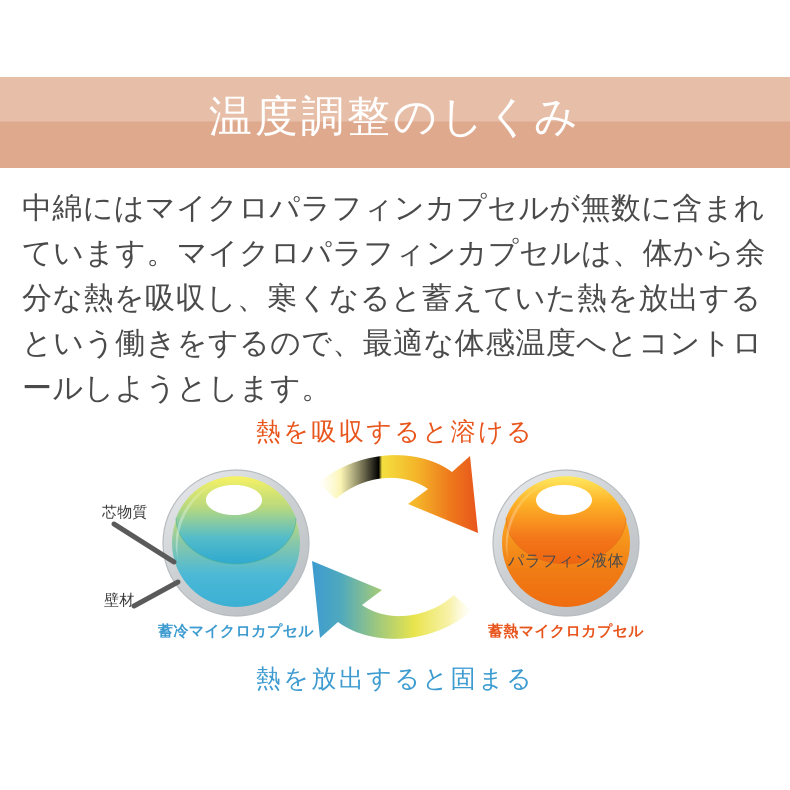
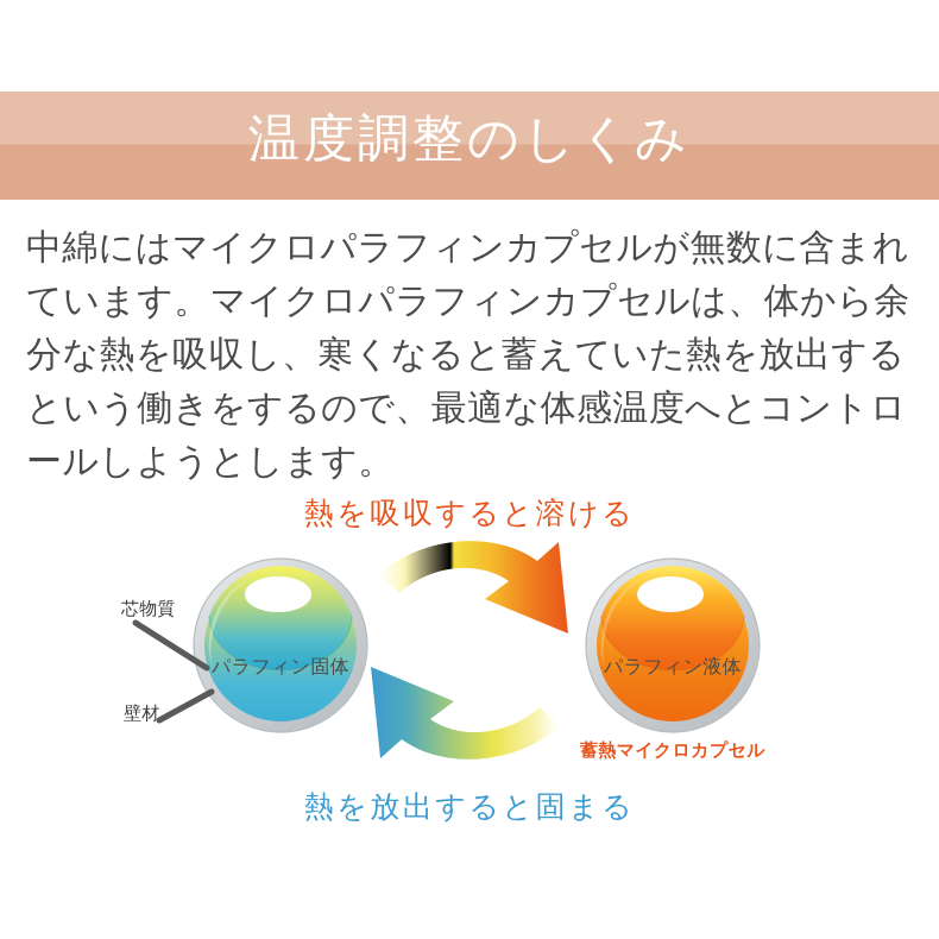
  温度調整のしくみ
  中綿にはマイクロパラフィンカプセルが無数に含まれています。マイクロパラフィンカプセルは、体から余分な熱を吸収し、寒くなると蓄えていた熱を放出するという働きをするので、最適な体感温度へとコントロールしようとします。
  熱を吸収すると溶ける
  芯物質
  壁材
+ パラフィン固体
  パラフィン液体
- 蓄冷マイクロカプセル
  蓄熱マイクロカプセル
  熱を放出すると固まる
